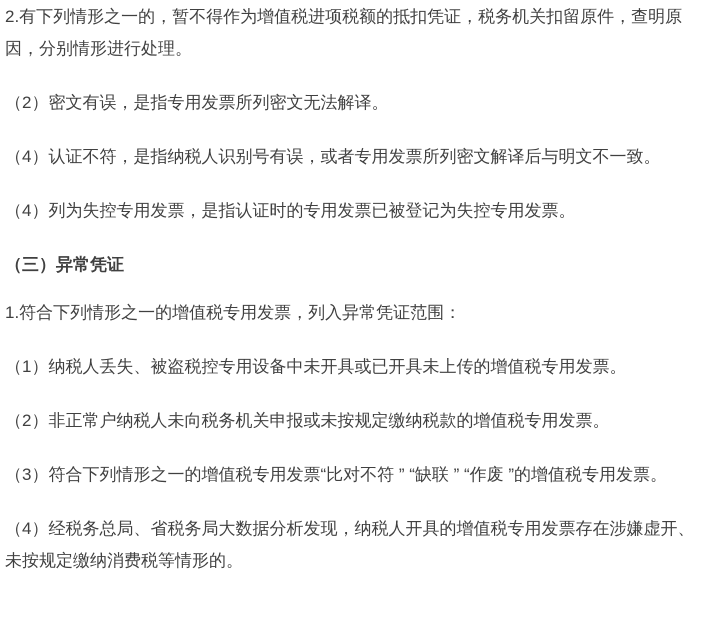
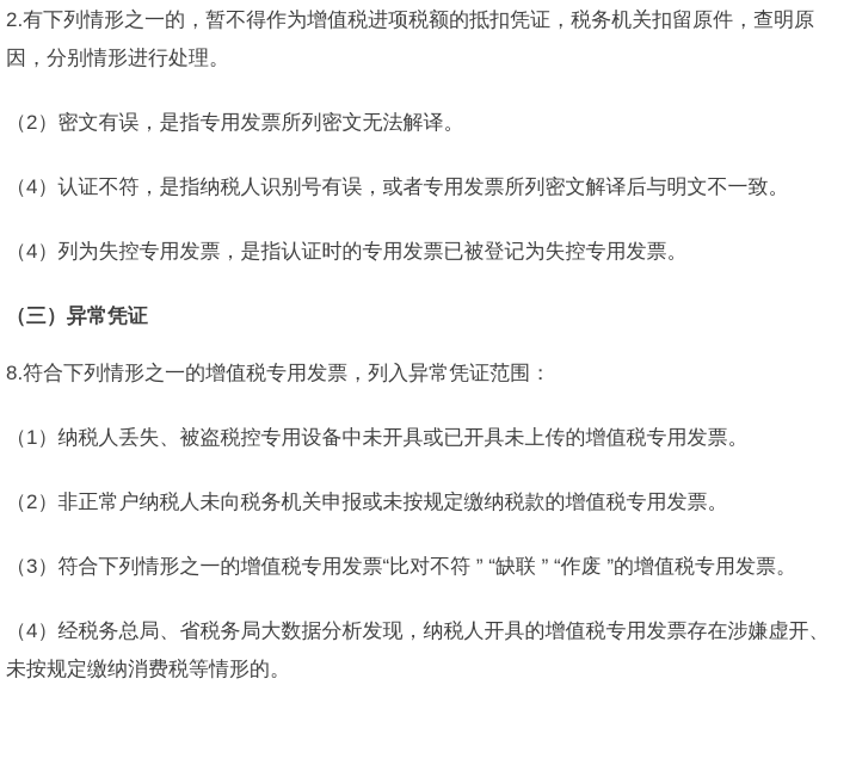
  2.有下列情形之一的，暂不得作为增值税进项税额的抵扣凭证，税务机关扣留原件，查明原
  因，分别情形进行处理。
  （2）密文有误，是指专用发票所列密文无法解译。
  （4）认证不符，是指纳税人识别号有误，或者专用发票所列密文解译后与明文不一致。
  （4）列为失控专用发票，是指认证时的专用发票已被登记为失控专用发票。
  （三）异常凭证
- 1.符合下列情形之一的增值税专用发票，列入异常凭证范围：
+ 8.符合下列情形之一的增值税专用发票，列入异常凭证范围：
  （1）纳税人丢失、被盗税控专用设备中未开具或已开具未上传的增值税专用发票。
  （2）非正常户纳税人未向税务机关申报或未按规定缴纳税款的增值税专用发票。
  （3）符合下列情形之一的增值税专用发票“比对不符 ” “缺联 ” “作废 ”的增值税专用发票。
  （4）经税务总局、省税务局大数据分析发现，纳税人开具的增值税专用发票存在涉嫌虚开、
  未按规定缴纳消费税等情形的。
